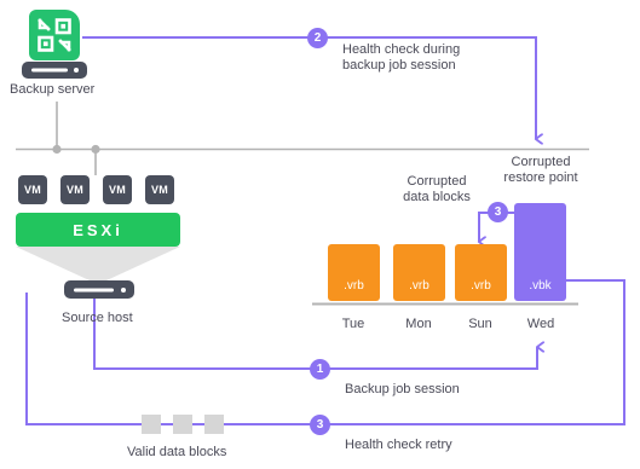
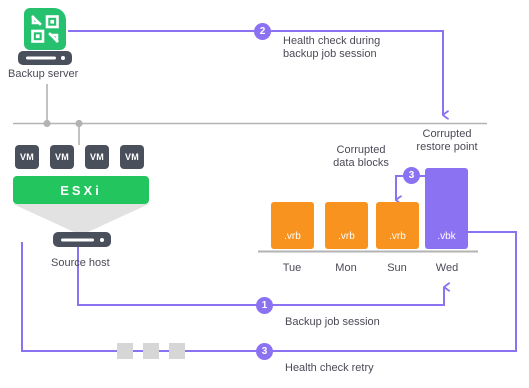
  Backup server
  VM
  VM
  VM
  VM
  ESXi
  Source host
  .vrb
  .vrb
  .vrb
  .vbk
  Tue
  Mon
  Sun
  Wed
  Corrupted
  data blocks
  Corrupted
  restore point
- Valid data blocks
  2
  Health check during
  backup job session
  1
  Backup job session
  3
  Health check retry
  3
